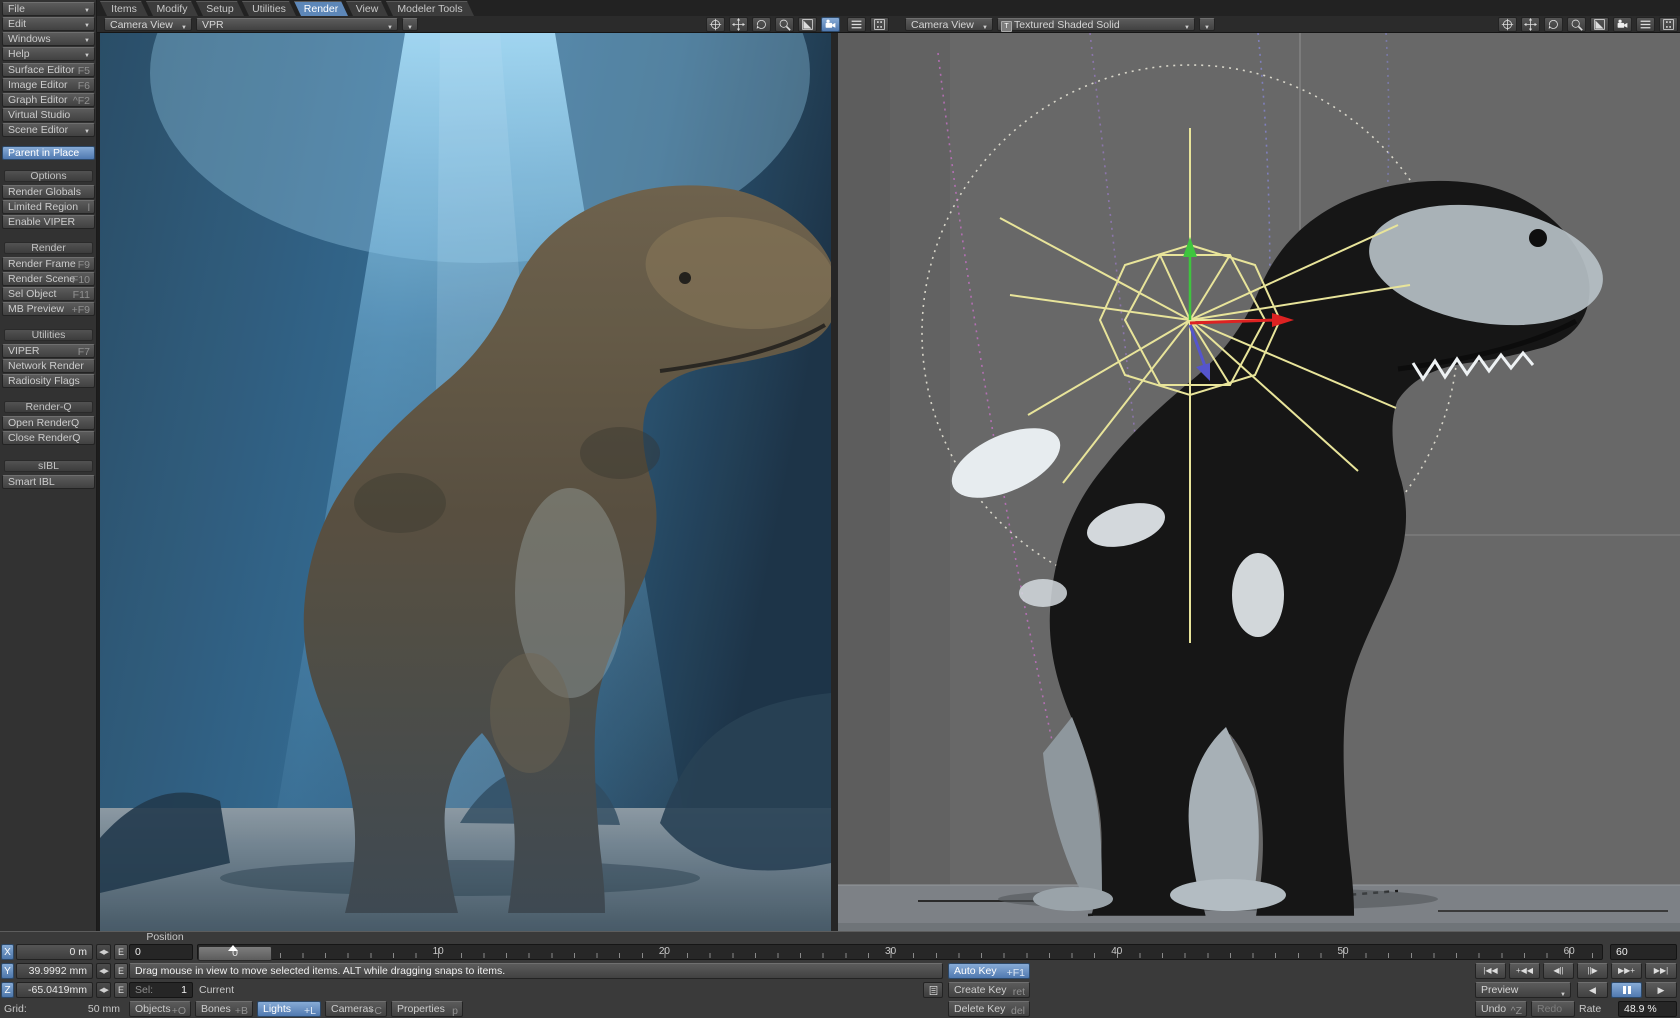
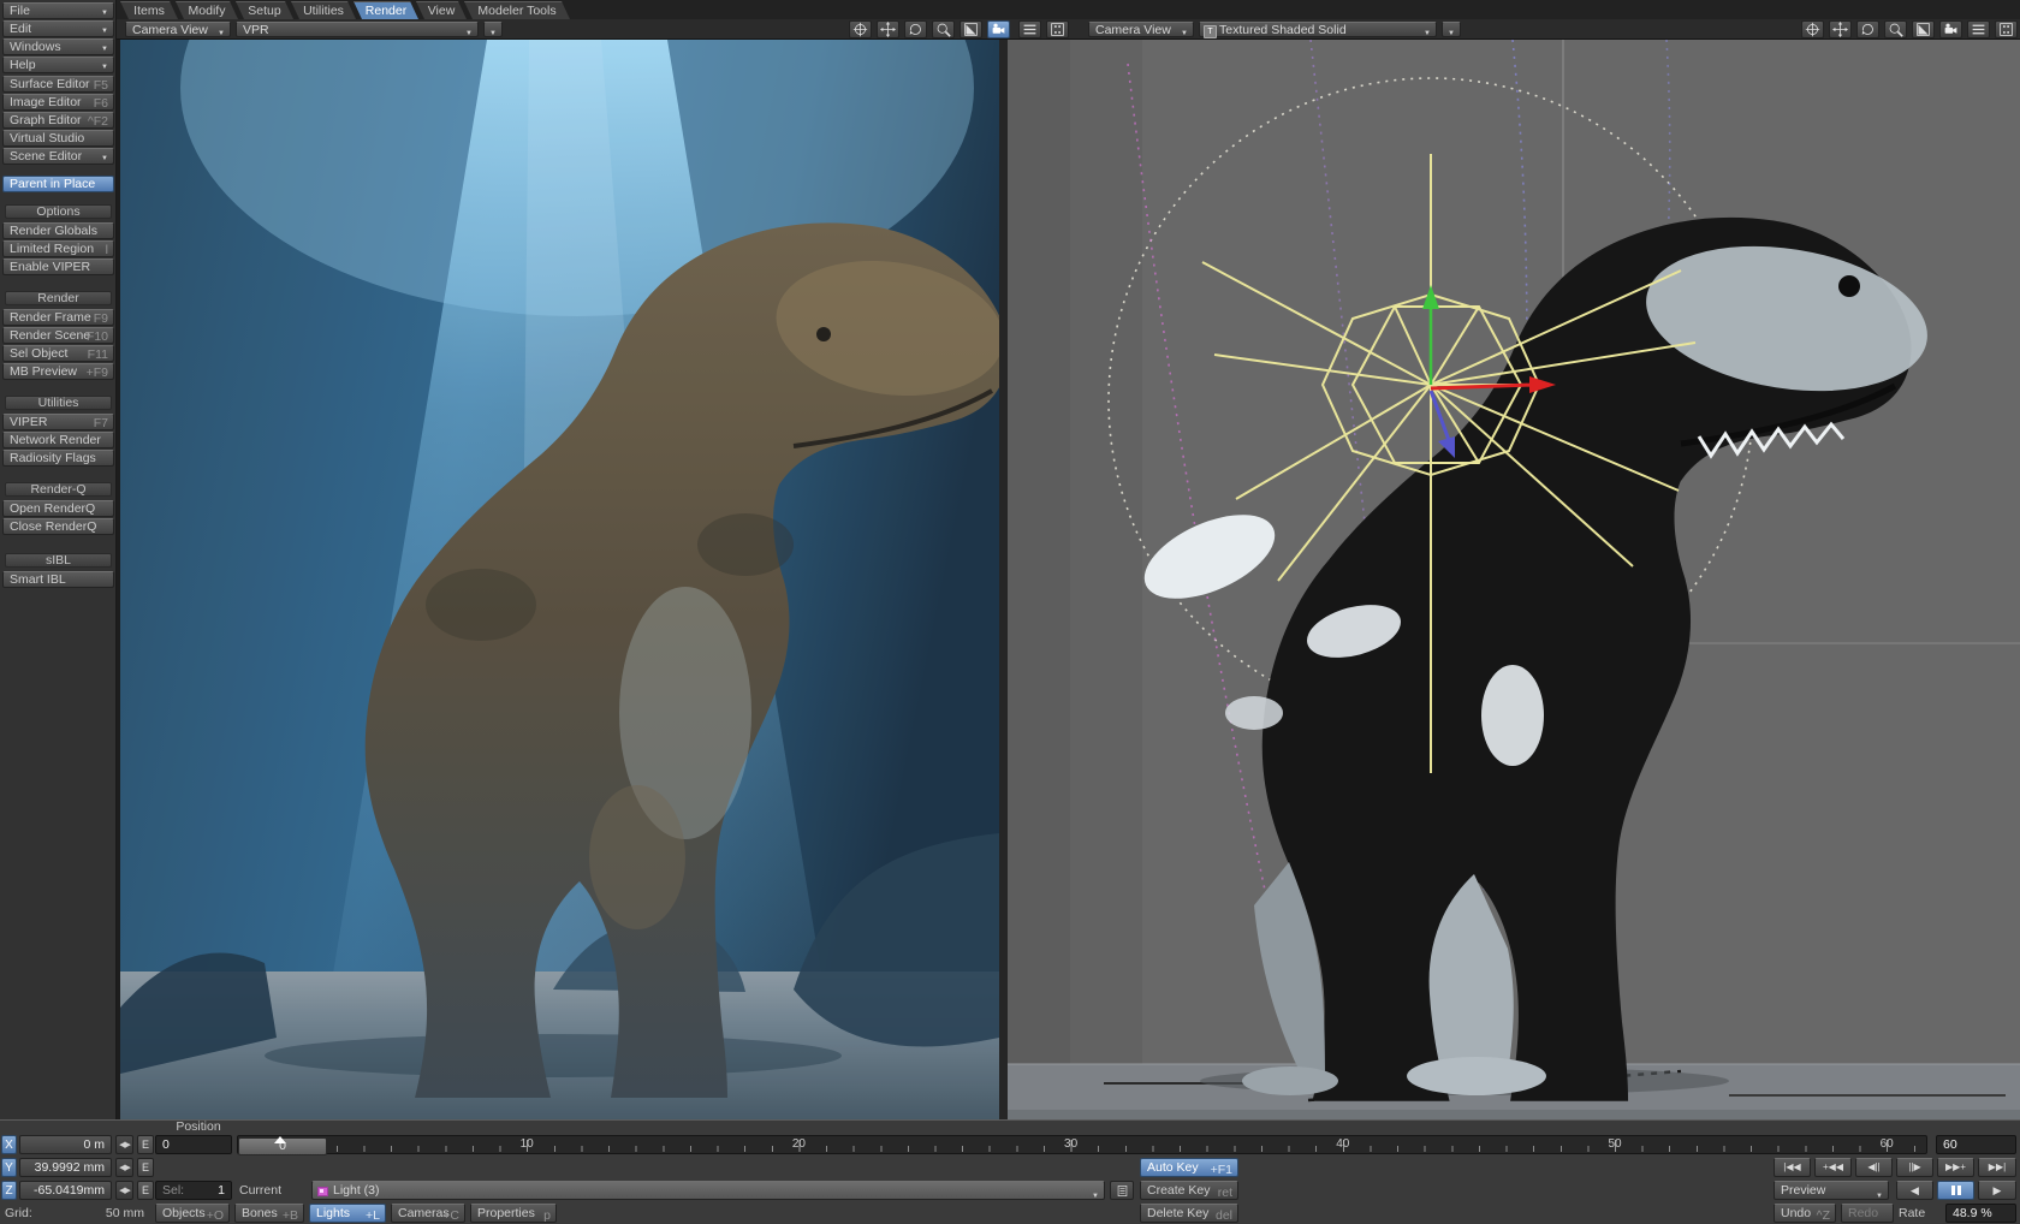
  File
  Edit
  Windows
  Help
  Surface Editor
  F5
  Image Editor
  F6
  Graph Editor
  ^F2
  Virtual Studio
  Scene Editor
  Parent in Place
  Options
  Render Globals
  Limited Region
  l
  Enable VIPER
  Render
  Render Frame
  F9
  Render Scene
  F10
  Sel Object
  F11
  MB Preview
  +F9
  Utilities
  VIPER
  F7
  Network Render
  Radiosity Flags
  Render-Q
  Open RenderQ
  Close RenderQ
  sIBL
  Smart IBL
  Items
  Modify
  Setup
  Utilities
  Render
  View
  Modeler Tools
  Camera View
  VPR
  Camera View
  Textured Shaded Solid
  Position
  X
  0 m
  E
  0
  0
  10
  20
  30
  40
  50
  60
  60
  Y
  39.9992 mm
  E
- Drag mouse in view to move selected items. ALT while dragging snaps to items.
  Auto Key
  +F1
  |◀◀
  +◀◀
  ◀||
  ||▶
  ▶▶+
  ▶▶|
  Z
  -65.0419mm
  E
  Sel:
  1
+ Light (3)
  Create Key
  ret
  Preview
  ◀
  ▶
  Grid:
  50 mm
  Objects
  +O
  Bones
  +B
  Lights
  +L
  Cameras
  +C
  Properties
  p
  Delete Key
  del
  Undo
  ^Z
  Redo
  Rate
  48.9 %
